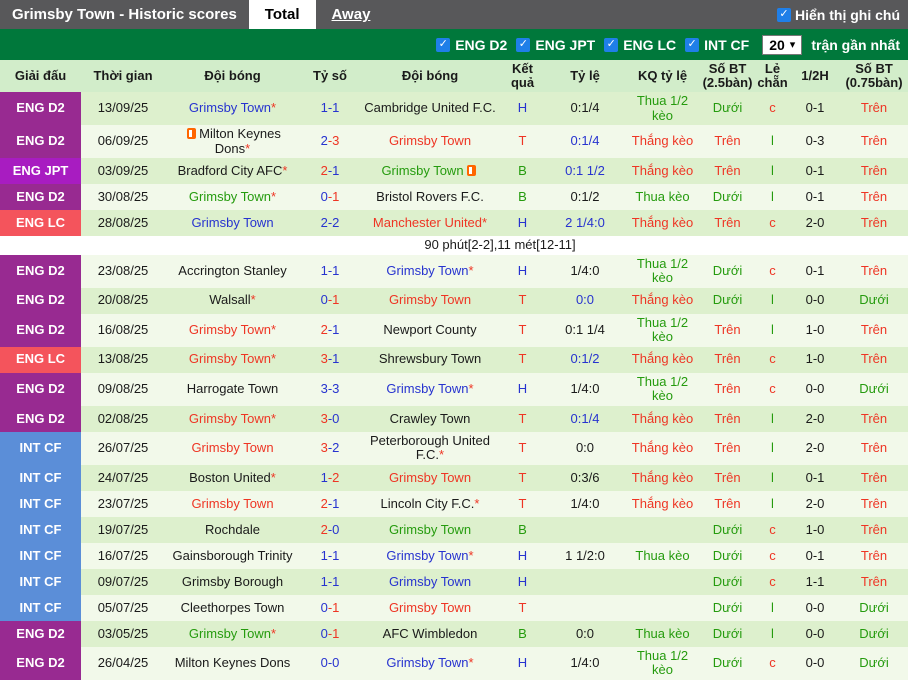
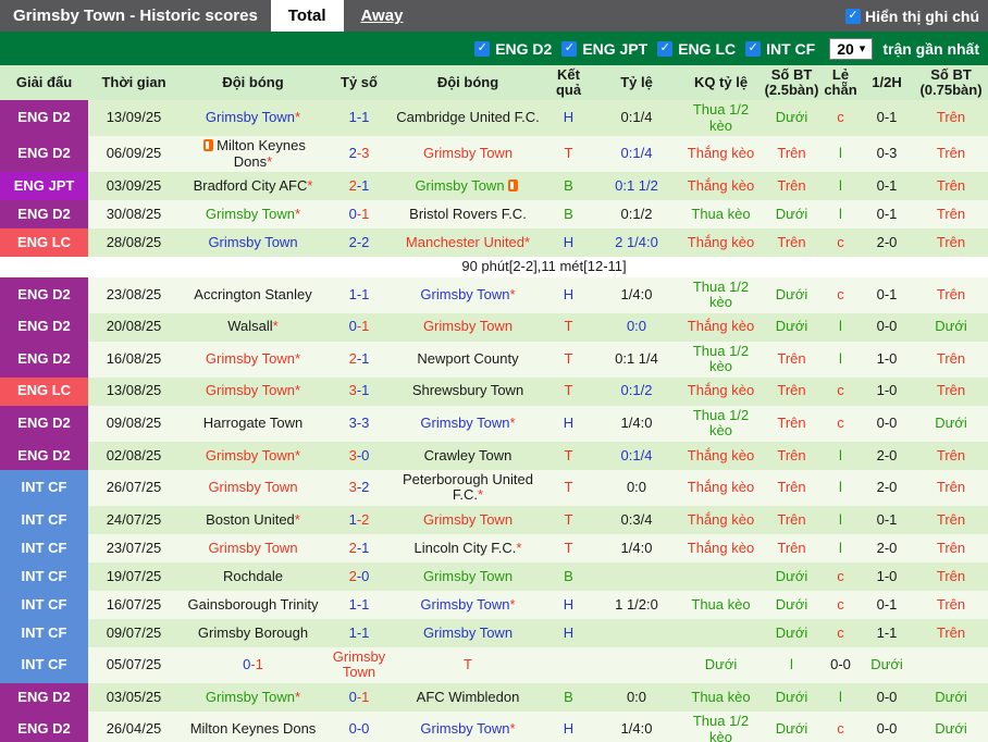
  Grimsby Town - Historic scores
  Total
  Away
  ✓
  Hiển thị ghi chú
  ✓
  ENG D2
  ✓
  ENG JPT
  ✓
  ENG LC
  ✓
  INT CF
  20
  ▾
  trận gần nhất
  Giải đấu
  Thời gian
  Đội bóng
  Tỷ số
  Đội bóng
  Kết quả
  Tỷ lệ
  KQ tỷ lệ
  Số BT (2.5bàn)
  Lẻ chẵn
  1/2H
  Số BT (0.75bàn)
  ENG D2
  13/09/25
  Grimsby Town*
  1-1
  Cambridge United F.C.
  H
  0:1/4
  Thua 1/2 kèo
  Dưới
  c
  0-1
  Trên
  ENG D2
  06/09/25
  Milton Keynes Dons*
  2-3
  Grimsby Town
  T
  0:1/4
  Thắng kèo
  Trên
  l
  0-3
  Trên
  ENG JPT
  03/09/25
  Bradford City AFC*
  2-1
  Grimsby Town
  B
  0:1 1/2
  Thắng kèo
  Trên
  l
  0-1
  Trên
  ENG D2
  30/08/25
  Grimsby Town*
  0-1
  Bristol Rovers F.C.
  B
  0:1/2
  Thua kèo
  Dưới
  l
  0-1
  Trên
  ENG LC
  28/08/25
  Grimsby Town
  2-2
  Manchester United*
  H
  2 1/4:0
  Thắng kèo
  Trên
  c
  2-0
  Trên
  90 phút[2-2],11 mét[12-11]
  ENG D2
  23/08/25
  Accrington Stanley
  1-1
  Grimsby Town*
  H
  1/4:0
  Thua 1/2 kèo
  Dưới
  c
  0-1
  Trên
  ENG D2
  20/08/25
  Walsall*
  0-1
  Grimsby Town
  T
  0:0
  Thắng kèo
  Dưới
  l
  0-0
  Dưới
  ENG D2
  16/08/25
  Grimsby Town*
  2-1
  Newport County
  T
  0:1 1/4
  Thua 1/2 kèo
  Trên
  l
  1-0
  Trên
  ENG LC
  13/08/25
  Grimsby Town*
  3-1
  Shrewsbury Town
  T
  0:1/2
  Thắng kèo
  Trên
  c
  1-0
  Trên
  ENG D2
  09/08/25
  Harrogate Town
  3-3
  Grimsby Town*
  H
  1/4:0
  Thua 1/2 kèo
  Trên
  c
  0-0
  Dưới
  ENG D2
  02/08/25
  Grimsby Town*
  3-0
  Crawley Town
  T
  0:1/4
  Thắng kèo
  Trên
  l
  2-0
  Trên
  INT CF
  26/07/25
  Grimsby Town
  3-2
  Peterborough United F.C.*
  T
  0:0
  Thắng kèo
  Trên
  l
  2-0
  Trên
  INT CF
  24/07/25
  Boston United*
  1-2
  Grimsby Town
  T
- 0:3/6
+ 0:3/4
  Thắng kèo
  Trên
  l
  0-1
  Trên
  INT CF
  23/07/25
  Grimsby Town
  2-1
  Lincoln City F.C.*
  T
  1/4:0
  Thắng kèo
  Trên
  l
  2-0
  Trên
  INT CF
  19/07/25
  Rochdale
  2-0
  Grimsby Town
  B
  Dưới
  c
  1-0
  Trên
  INT CF
  16/07/25
  Gainsborough Trinity
  1-1
  Grimsby Town*
  H
  1 1/2:0
  Thua kèo
  Dưới
  c
  0-1
  Trên
  INT CF
  09/07/25
  Grimsby Borough
  1-1
  Grimsby Town
  H
  Dưới
  c
  1-1
  Trên
  INT CF
  05/07/25
- Cleethorpes Town
  0-1
  Grimsby Town
  T
  Dưới
  l
  0-0
  Dưới
  ENG D2
  03/05/25
  Grimsby Town*
  0-1
  AFC Wimbledon
  B
  0:0
  Thua kèo
  Dưới
  l
  0-0
  Dưới
  ENG D2
  26/04/25
  Milton Keynes Dons
  0-0
  Grimsby Town*
  H
  1/4:0
  Thua 1/2 kèo
  Dưới
  c
  0-0
  Dưới
